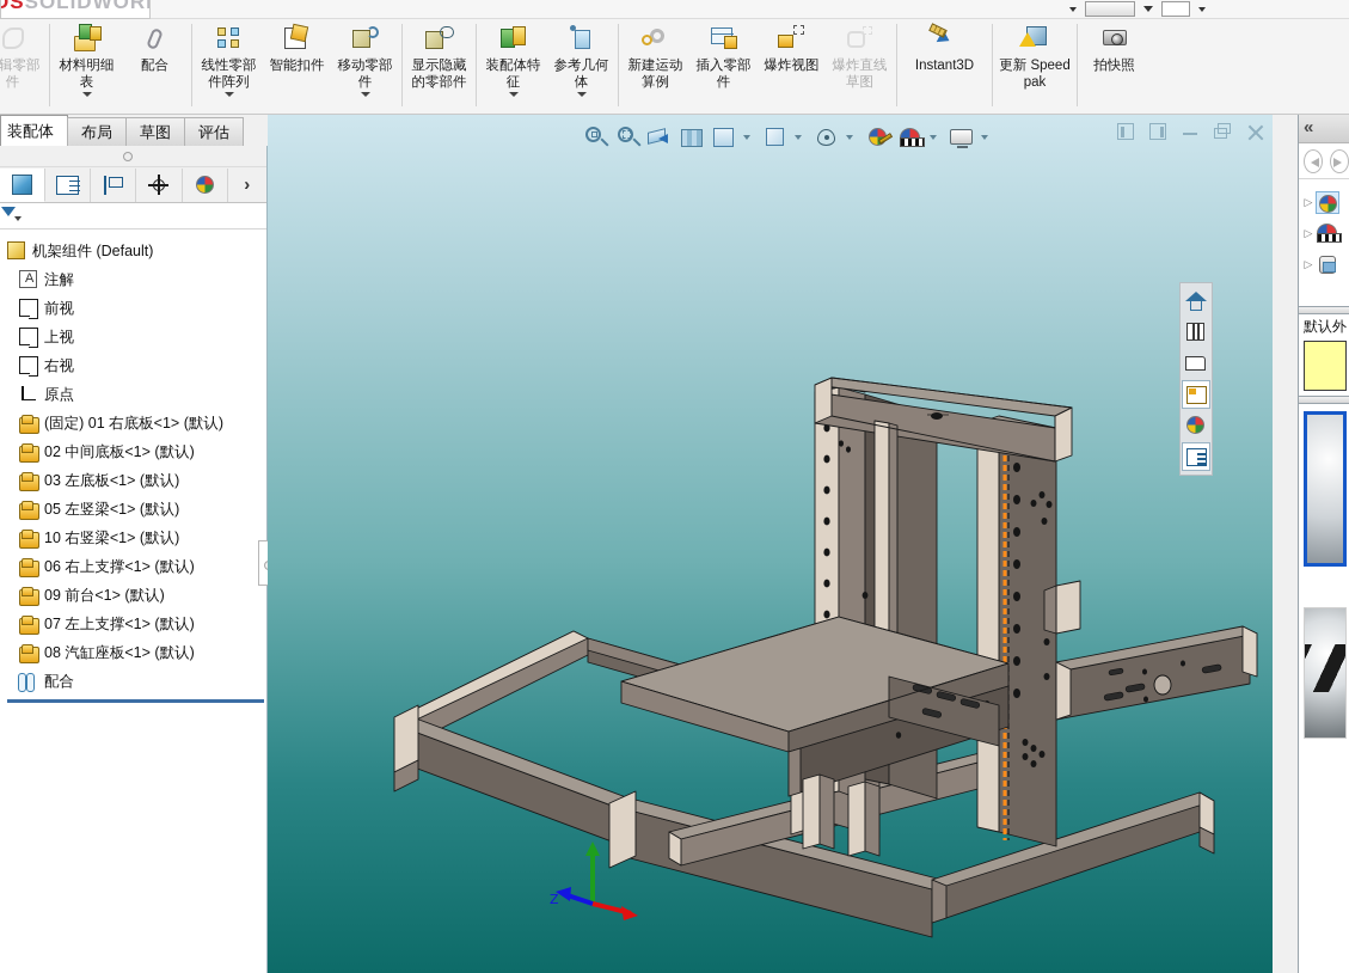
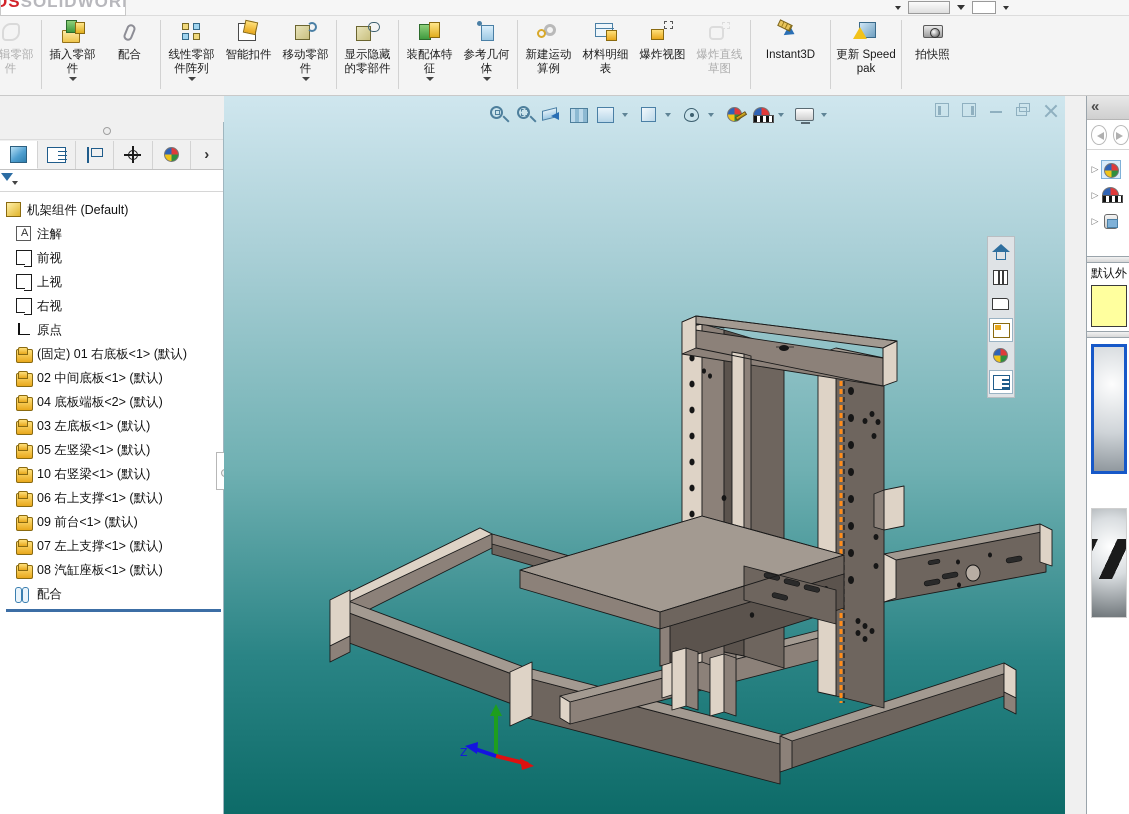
  DSSOLIDWOR
  辑零部件
- 材料明细表
+ 插入零部件
  配合
  线性零部件阵列
  智能扣件
  移动零部件
  显示隐藏的零部件
  装配体特征
  参考几何体
  新建运动算例
- 插入零部件
+ 材料明细表
  爆炸视图
  爆炸直线草图
  Instant3D
  更新 Speedpak
  拍快照
- 装配体
- 布局
- 草图
- 评估
  ›
  机架组件 (Default)
  注解
  前视
  上视
  右视
  原点
  (固定) 01 右底板<1> (默认)
  02 中间底板<1> (默认)
+ 04 底板端板<2> (默认)
  03 左底板<1> (默认)
  05 左竖梁<1> (默认)
  10 右竖梁<1> (默认)
  06 右上支撑<1> (默认)
  09 前台<1> (默认)
  07 左上支撑<1> (默认)
  08 汽缸座板<1> (默认)
  配合
  Z
  «
  ▷
  ▷
  ▷
  默认外
